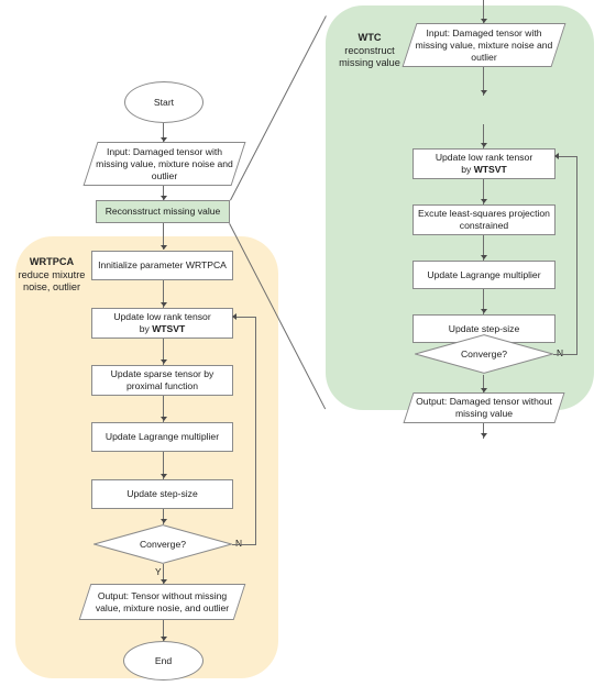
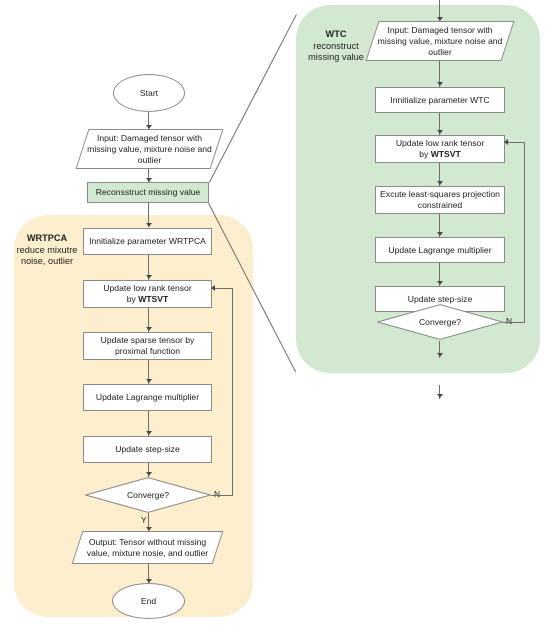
  Start
  Input: Damaged tensor with missing value, mixture noise and outlier
  Reconsstruct missing value
  WRTPCA
  reduce mixutre
  noise, outlier
  Innitialize parameter WRTPCA
  Update low rank tensor
  by WTSVT
  Update sparse tensor by proximal function
  Update Lagrange multiplier
  Update step-size
  Converge?
  N
  Y
  Output: Tensor without missing value, mixture nosie, and outlier
  End
  WTC
  reconstruct
  missing value
  Input: Damaged tensor with missing value, mixture noise and outlier
+ Innitialize parameter WTC
  Update low rank tensor
  by WTSVT
  Excute least-squares projection constrained
  Update Lagrange multiplier
  Update step-size
  Converge?
  N
- Output: Damaged tensor without missing value
